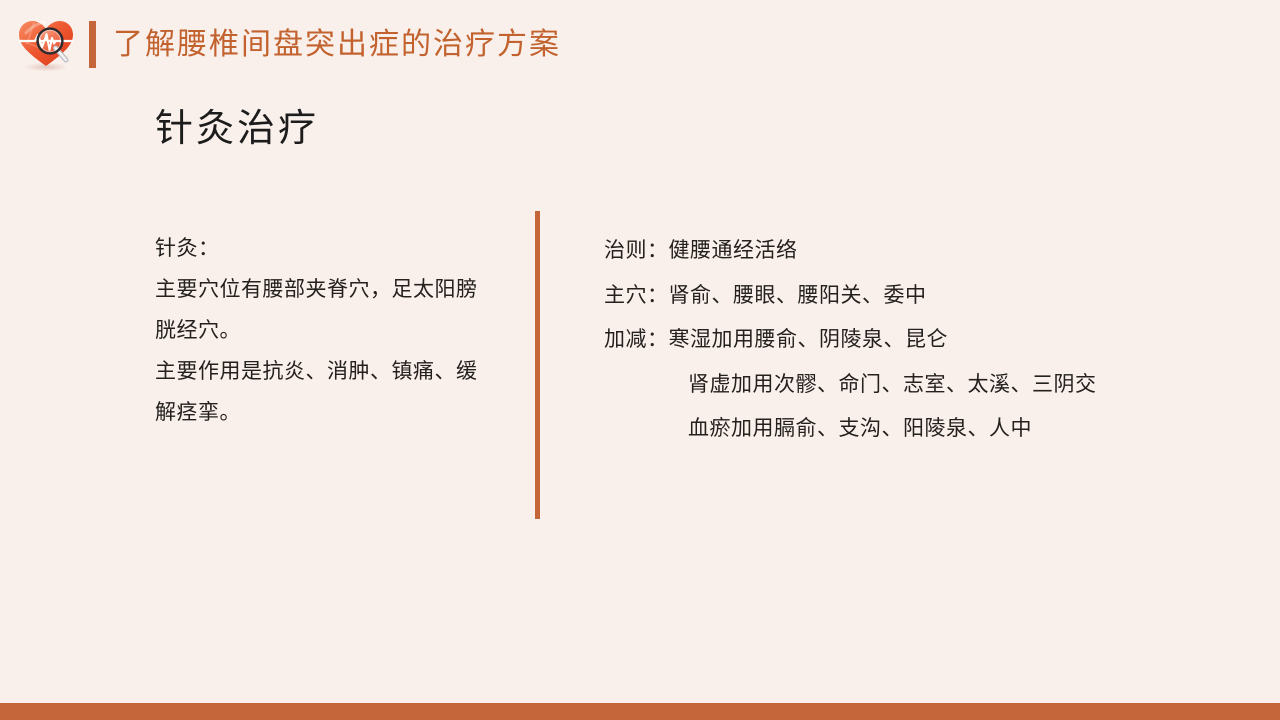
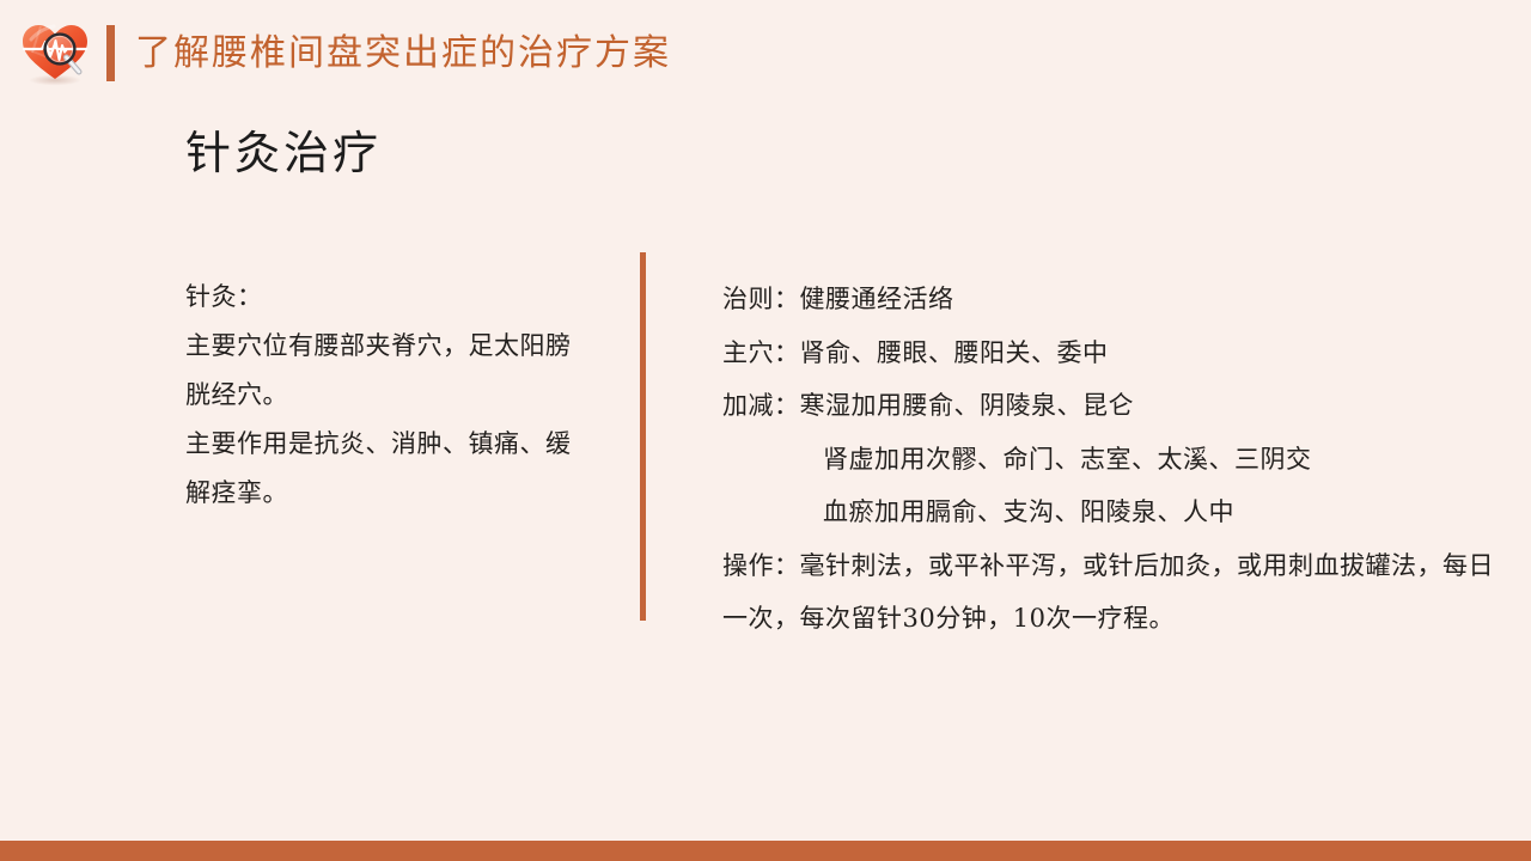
  了解腰椎间盘突出症的治疗方案
  针灸治疗
  针灸：
  主要穴位有腰部夹脊穴，足太阳膀胱经穴。
  主要作用是抗炎、消肿、镇痛、缓解痉挛。
  治则：健腰通经活络
  主穴：肾俞、腰眼、腰阳关、委中
  加减：寒湿加用腰俞、阴陵泉、昆仑
  肾虚加用次髎、命门、志室、太溪、三阴交
  血瘀加用膈俞、支沟、阳陵泉、人中
+ 操作：毫针刺法，或平补平泻，或针后加灸，或用刺血拔罐法，每日一次，每次留针30分钟，10次一疗程。
